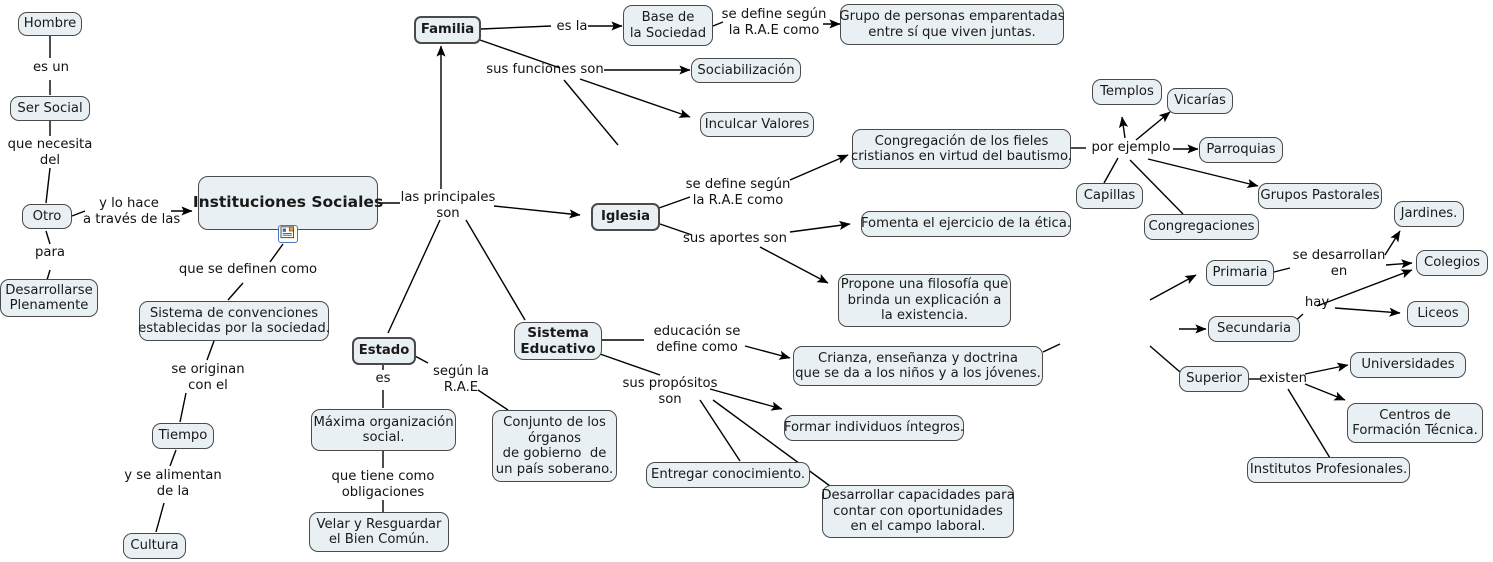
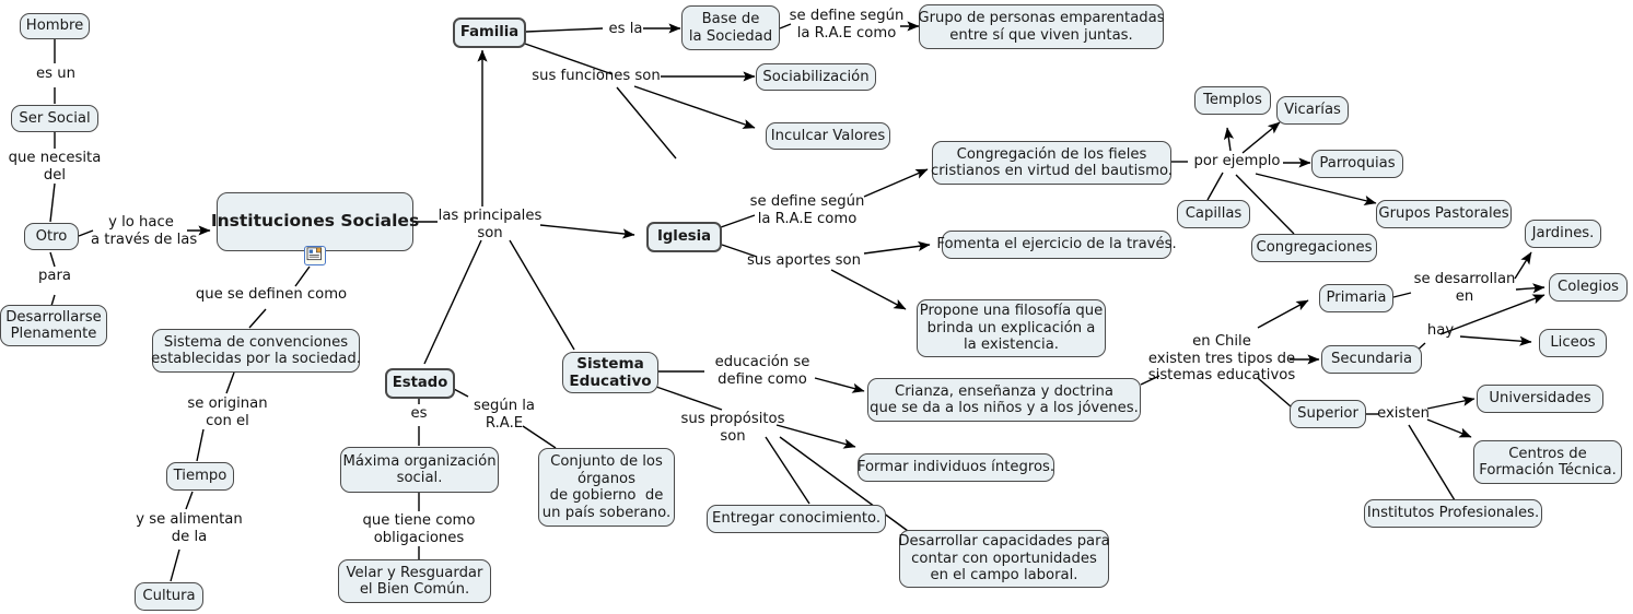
  Hombre
  Ser Social
  Otro
  Desarrollarse
  Plenamente
  Instituciones Sociales
  Sistema de convenciones
  establecidas por la sociedad.
  Tiempo
  Cultura
  Familia
  Base de
  la Sociedad
  Grupo de personas emparentadas
  entre sí que viven juntas.
  Sociabilización
  Inculcar Valores
  Iglesia
  Congregación de los fieles
  cristianos en virtud del bautismo.
- Fomenta el ejercicio de la ética.
+ Fomenta el ejercicio de la través.
  Propone una filosofía que
  brinda un explicación a
  la existencia.
  Templos
  Vicarías
  Parroquias
  Grupos Pastorales
  Capillas
  Congregaciones
  Estado
  Máxima organización
  social.
  Velar y Resguardar
  el Bien Común.
  Conjunto de los
  órganos
  de gobierno de
  un país soberano.
  Sistema
  Educativo
  Crianza, enseñanza y doctrina
  que se da a los niños y a los jóvenes.
  Formar individuos íntegros.
  Entregar conocimiento.
  Desarrollar capacidades para
  contar con oportunidades
  en el campo laboral.
  Primaria
  Secundaria
  Superior
  Jardines.
  Colegios
  Liceos
  Universidades
  Centros de
  Formación Técnica.
  Institutos Profesionales.
  es un
  que necesita
  del
  para
  y lo hace
  a través de las
  que se definen como
  se originan
  con el
  y se alimentan
  de la
  las principales
  son
  es la
  se define según
  la R.A.E como
  sus funciones son
  se define según
  la R.A.E como
  sus aportes son
  por ejemplo
  es
  que tiene como
  obligaciones
  según la
  R.A.E
  educación se
  define como
  sus propósitos
  son
+ en Chile
+ existen tres tipos de
+ sistemas educativos
  se desarrollan
  en
  hay
  existen
